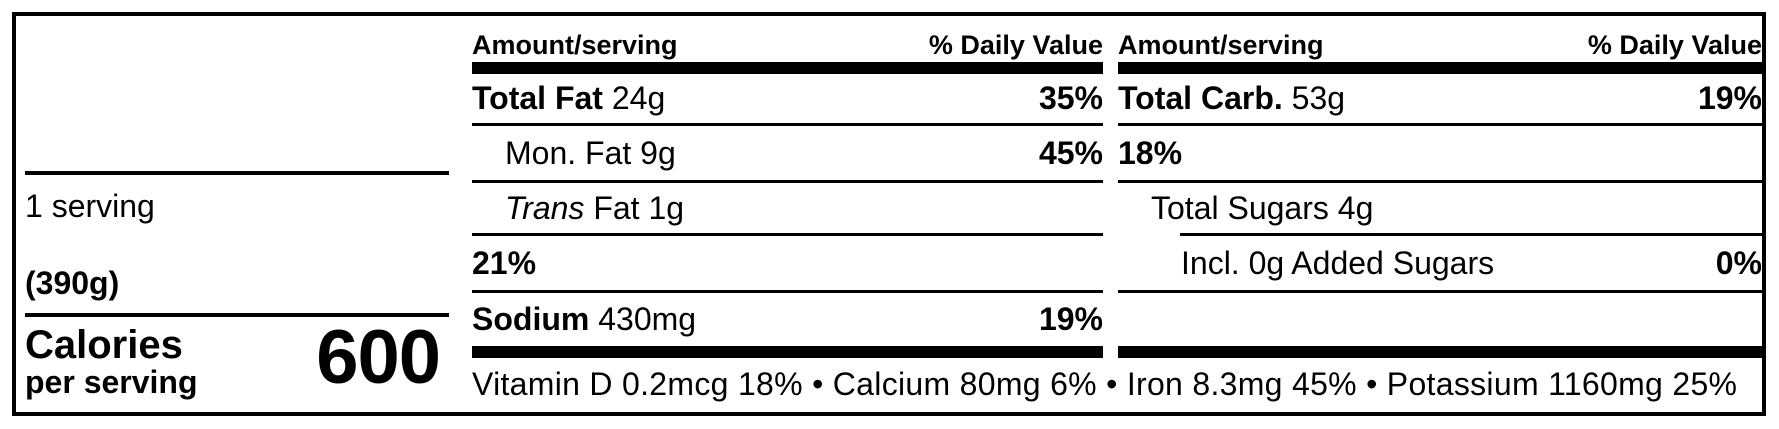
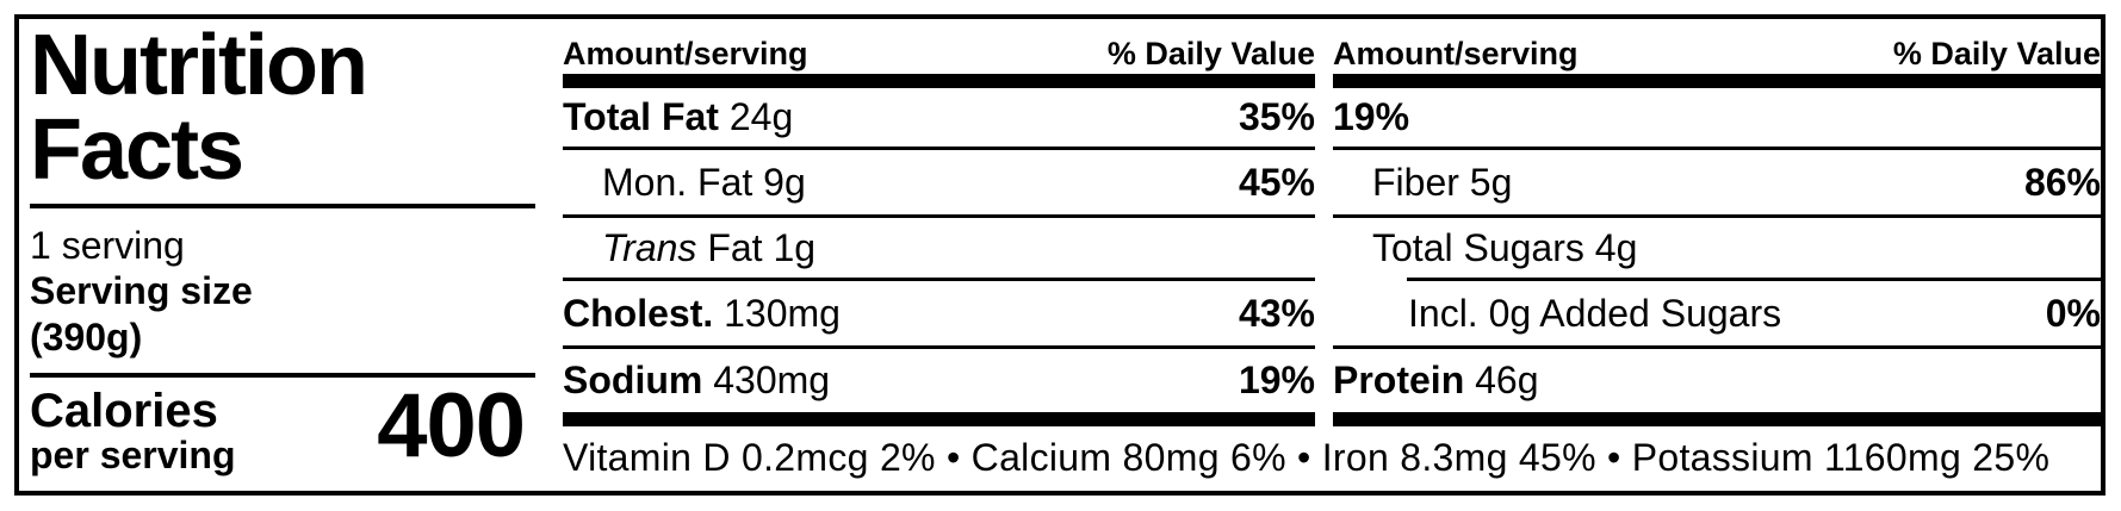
+ Nutrition
+ Facts
  1 serving
+ Serving size
  (390g)
  Calories
  per serving
- 600
+ 400
  Amount/serving
  % Daily Value
  Total Fat 24g
  35%
  Mon. Fat 9g
  45%
  Trans Fat 1g
+ Cholest. 130mg
- 21%
+ 43%
  Sodium 430mg
  19%
  Amount/serving
  % Daily Value
- Total Carb. 53g
  19%
+ Fiber 5g
- 18%
+ 86%
  Total Sugars 4g
  Incl. 0g Added Sugars
  0%
+ Protein 46g
- Vitamin D 0.2mcg 18% • Calcium 80mg 6% • Iron 8.3mg 45% • Potassium 1160mg 25%
+ Vitamin D 0.2mcg 2% • Calcium 80mg 6% • Iron 8.3mg 45% • Potassium 1160mg 25%
